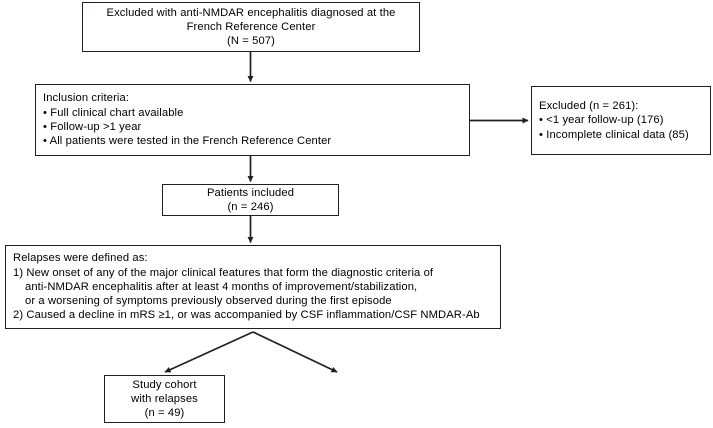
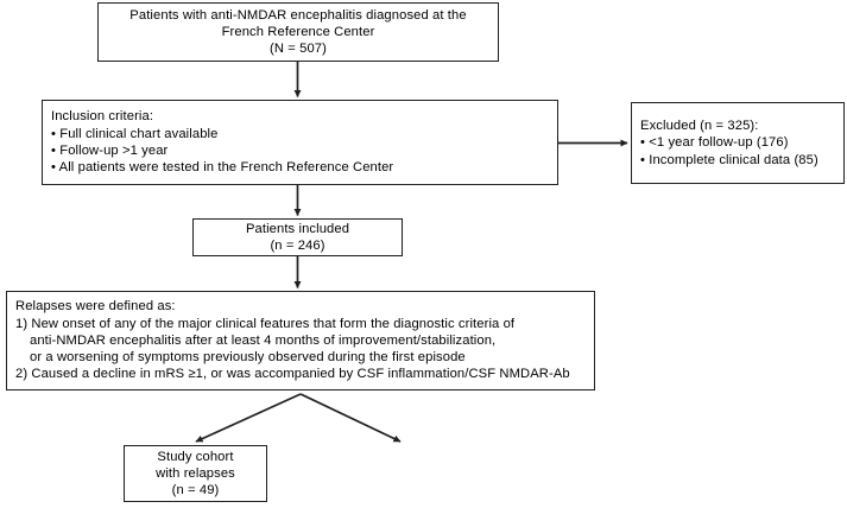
- Excluded with anti-NMDAR encephalitis diagnosed at the
+ Patients with anti-NMDAR encephalitis diagnosed at the
  French Reference Center
  (N = 507)
  Inclusion criteria:
  • Full clinical chart available
  • Follow-up >1 year
  • All patients were tested in the French Reference Center
- Excluded (n = 261):
+ Excluded (n = 325):
  • <1 year follow-up (176)
  • Incomplete clinical data (85)
  Patients included
  (n = 246)
  Relapses were defined as:
  1) New onset of any of the major clinical features that form the diagnostic criteria of
  anti-NMDAR encephalitis after at least 4 months of improvement/stabilization,
  or a worsening of symptoms previously observed during the first episode
  2) Caused a decline in mRS ≥1, or was accompanied by CSF inflammation/CSF NMDAR-Ab
  Study cohort
  with relapses
  (n = 49)
